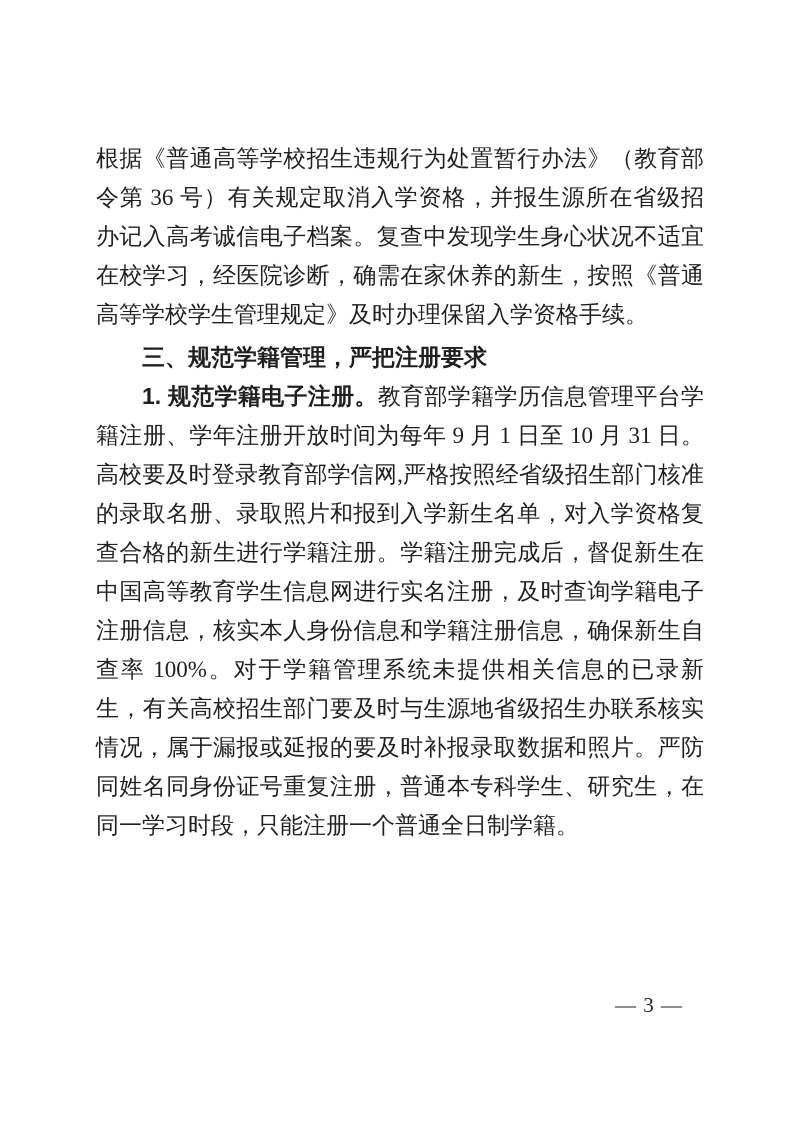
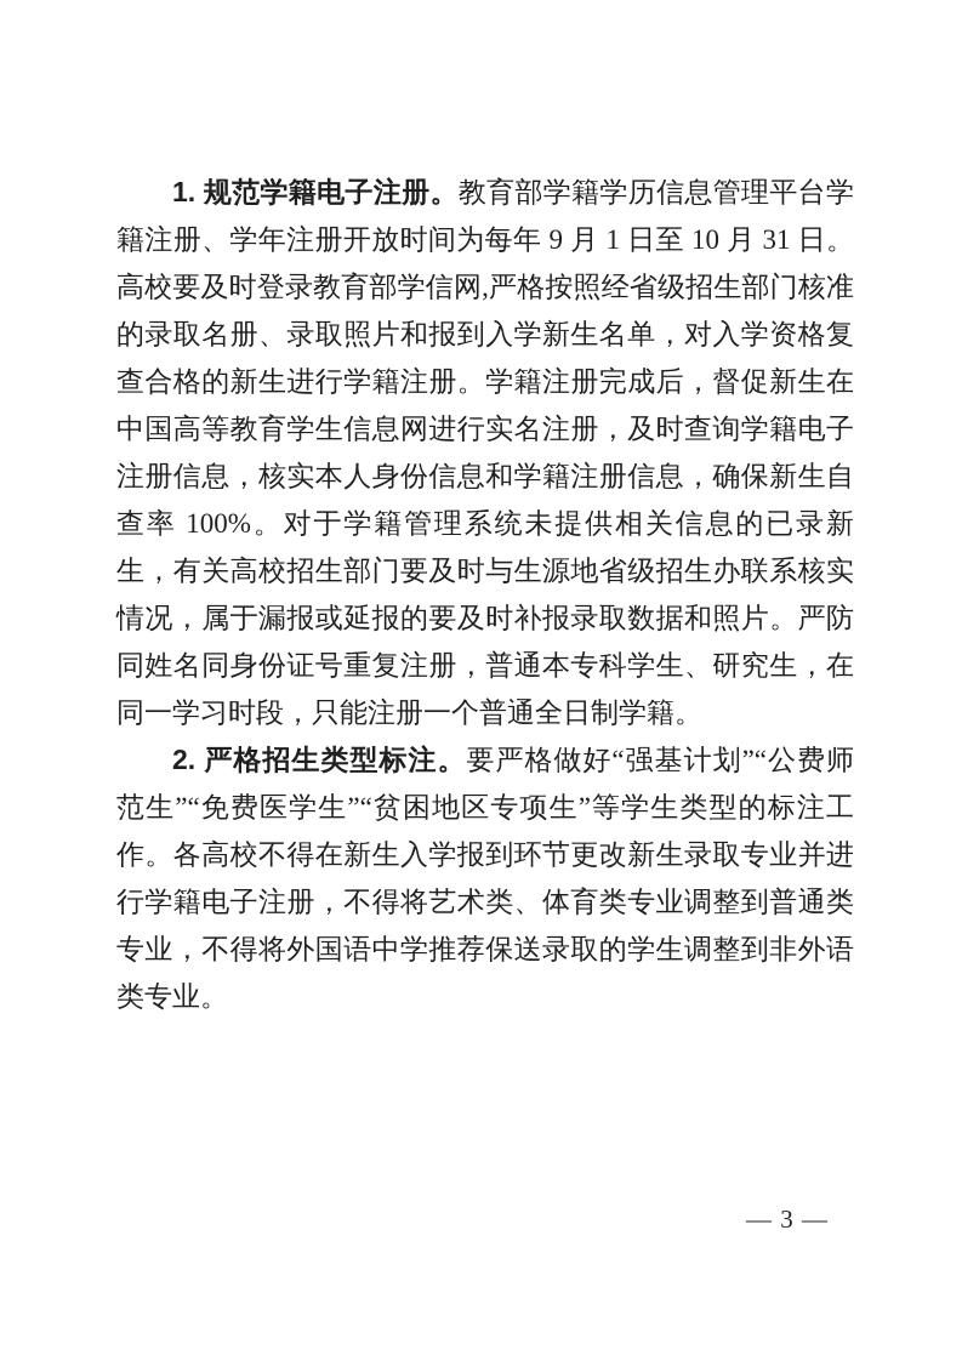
- 根据《普通高等学校招生违规行为处置暂行办法》（教育部令第 36 号）有关规定取消入学资格，并报生源所在省级招办记入高考诚信电子档案。复查中发现学生身心状况不适宜在校学习，经医院诊断，确需在家休养的新生，按照《普通高等学校学生管理规定》及时办理保留入学资格手续。
- 三、规范学籍管理，严把注册要求
  1. 规范学籍电子注册。教育部学籍学历信息管理平台学籍注册、学年注册开放时间为每年 9 月 1 日至 10 月 31 日。高校要及时登录教育部学信网,严格按照经省级招生部门核准的录取名册、录取照片和报到入学新生名单，对入学资格复查合格的新生进行学籍注册。学籍注册完成后，督促新生在中国高等教育学生信息网进行实名注册，及时查询学籍电子注册信息，核实本人身份信息和学籍注册信息，确保新生自查率 100%。对于学籍管理系统未提供相关信息的已录新生，有关高校招生部门要及时与生源地省级招生办联系核实情况，属于漏报或延报的要及时补报录取数据和照片。严防同姓名同身份证号重复注册，普通本专科学生、研究生，在同一学习时段，只能注册一个普通全日制学籍。
+ 2. 严格招生类型标注。要严格做好“强基计划”“公费师范生”“免费医学生”“贫困地区专项生”等学生类型的标注工作。各高校不得在新生入学报到环节更改新生录取专业并进行学籍电子注册，不得将艺术类、体育类专业调整到普通类专业，不得将外国语中学推荐保送录取的学生调整到非外语类专业。
  — 3 —
